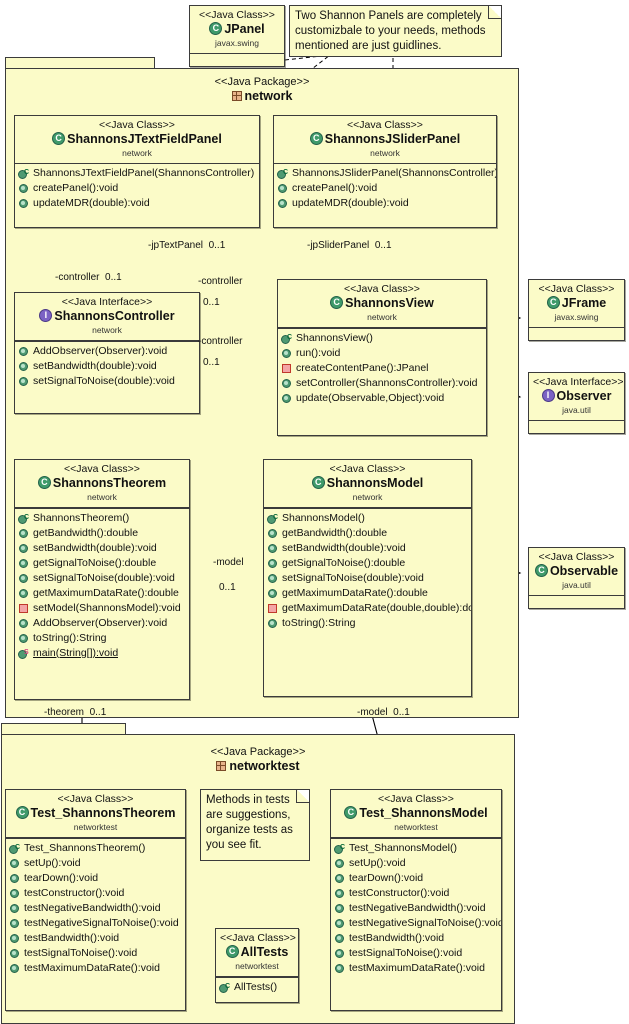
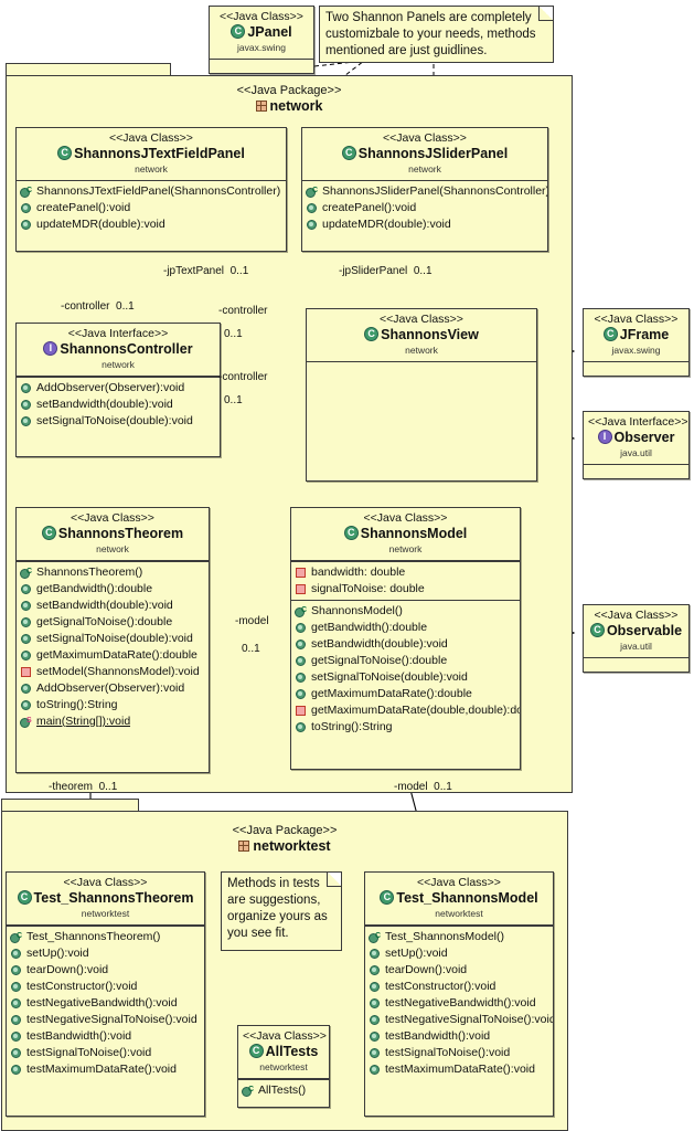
  <<Java Class>>
  JPanel
  javax.swing
  Two Shannon Panels are completely customizbale to your needs, methods mentioned are just guidlines.
  <<Java Package>>
  network
  <<Java Class>>
  ShannonsJTextFieldPanel
  network
  ShannonsJTextFieldPanel(ShannonsController)
  createPanel():void
  updateMDR(double):void
  <<Java Class>>
  ShannonsJSliderPanel
  network
  ShannonsJSliderPanel(ShannonsController
  createPanel():void
  updateMDR(double):void
  <<Java Interface>>
  ShannonsController
  network
  AddObserver(Observer):void
  setBandwidth(double):void
  setSignalToNoise(double):void
  <<Java Class>>
  ShannonsView
  network
- ShannonsView()
- run():void
- createContentPane():JPanel
- setController(ShannonsController):void
- update(Observable,Object):void
  <<Java Class>>
  ShannonsTheorem
  network
  ShannonsTheorem()
  getBandwidth():double
  setBandwidth(double):void
  getSignalToNoise():double
  setSignalToNoise(double):void
  getMaximumDataRate():double
  setModel(ShannonsModel):void
  AddObserver(Observer):void
  toString():String
  main(String[]):void
  <<Java Class>>
  ShannonsModel
  network
+ bandwidth: double
+ signalToNoise: double
  ShannonsModel()
  getBandwidth():double
  setBandwidth(double):void
  getSignalToNoise():double
  setSignalToNoise(double):void
  getMaximumDataRate():double
  getMaximumDataRate(double,double):d
  toString():String
  <<Java Class>>
  JFrame
  javax.swing
  <<Java Interface>>
  Observer
  java.util
  <<Java Class>>
  Observable
  java.util
  <<Java Package>>
  networktest
  <<Java Class>>
  Test_ShannonsTheorem
  networktest
  Test_ShannonsTheorem()
  setUp():void
  tearDown():void
  testConstructor():void
  testNegativeBandwidth():void
  testNegativeSignalToNoise():void
  testBandwidth():void
  testSignalToNoise():void
  testMaximumDataRate():void
- Methods in tests are suggestions, organize tests as you see fit.
+ Methods in tests are suggestions, organize yours as you see fit.
  <<Java Class>>
  Test_ShannonsModel
  networktest
  Test_ShannonsModel()
  setUp():void
  tearDown():void
  testConstructor():void
  testNegativeBandwidth():void
  testNegativeSignalToNoise():void
  testBandwidth():void
  testSignalToNoise():void
  testMaximumDataRate():void
  <<Java Class>>
  AllTests
  networktest
  AllTests()
  -jpTextPanel 0..1
  -jpSliderPanel 0..1
  -controller 0..1
  -controller
  0..1
  -controller
  0..1
  -model
  0..1
  -theorem 0..1
  -model 0..1
